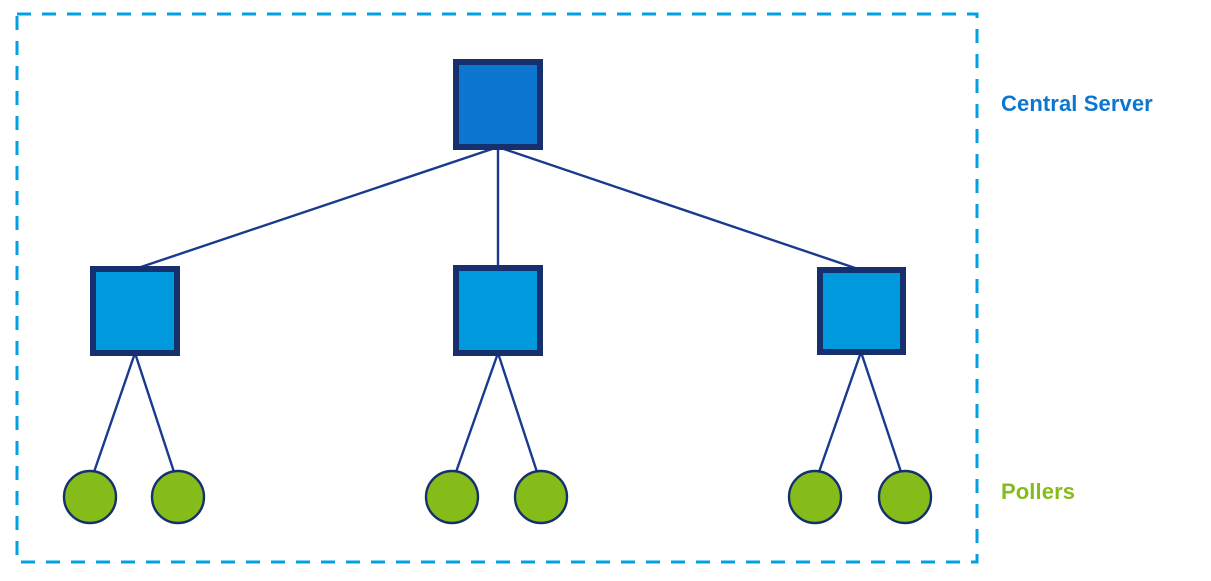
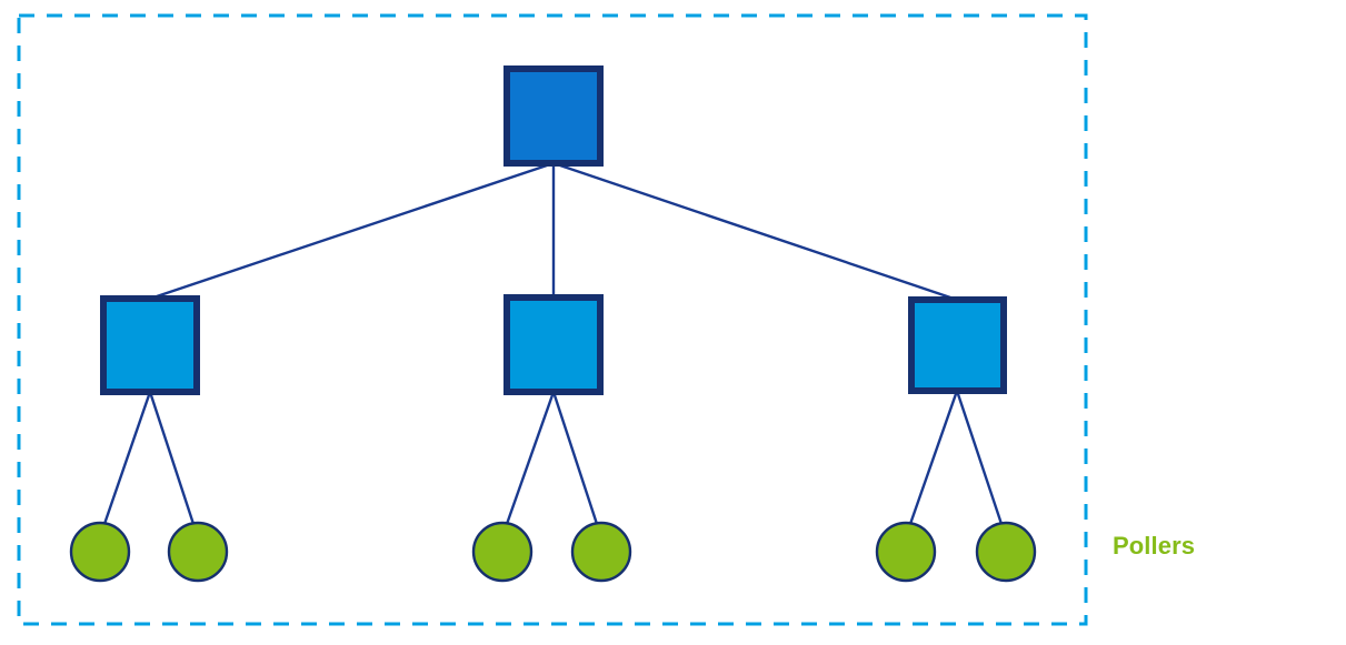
- Central Server
  Pollers
